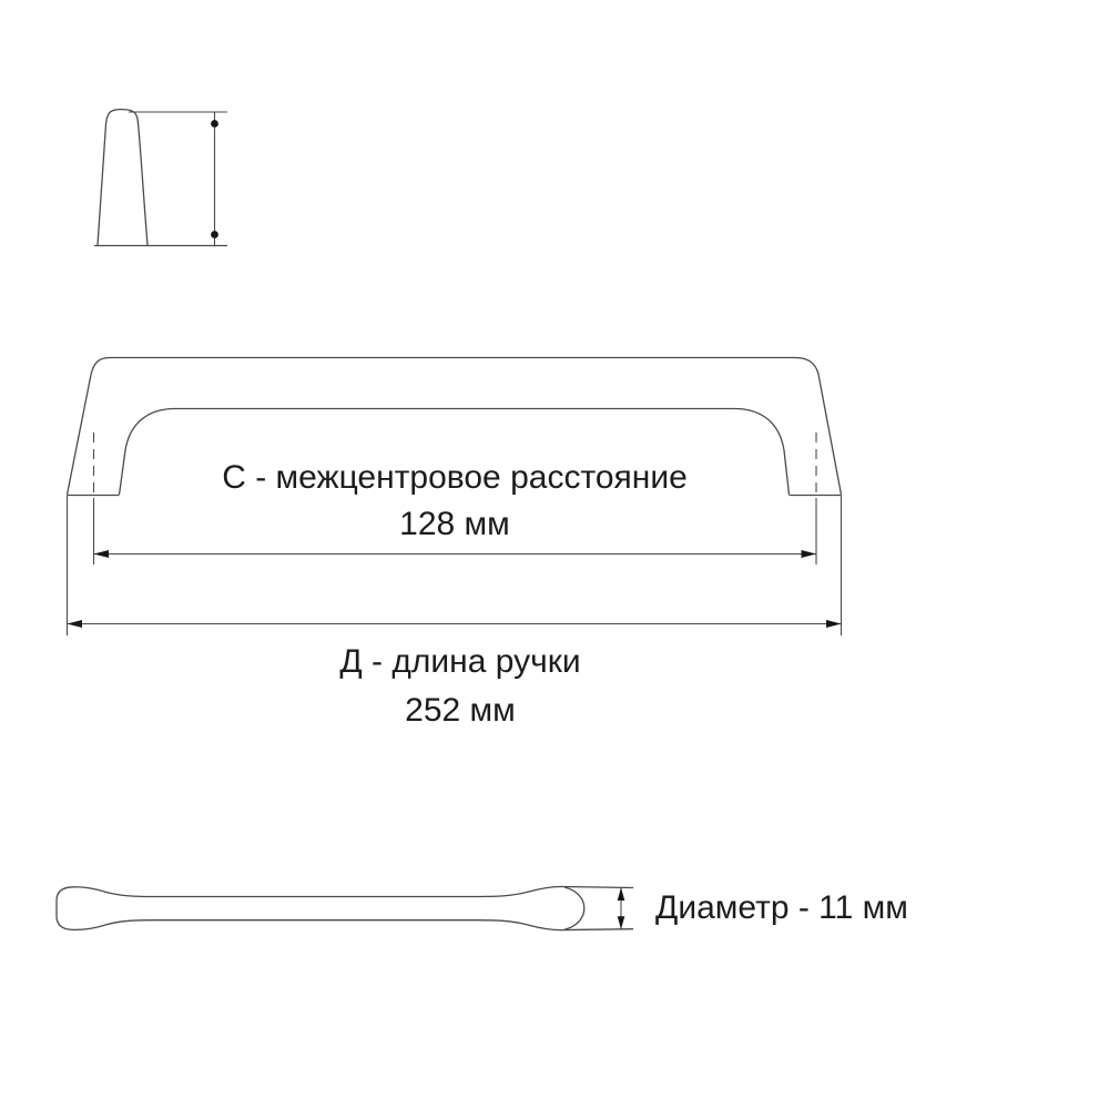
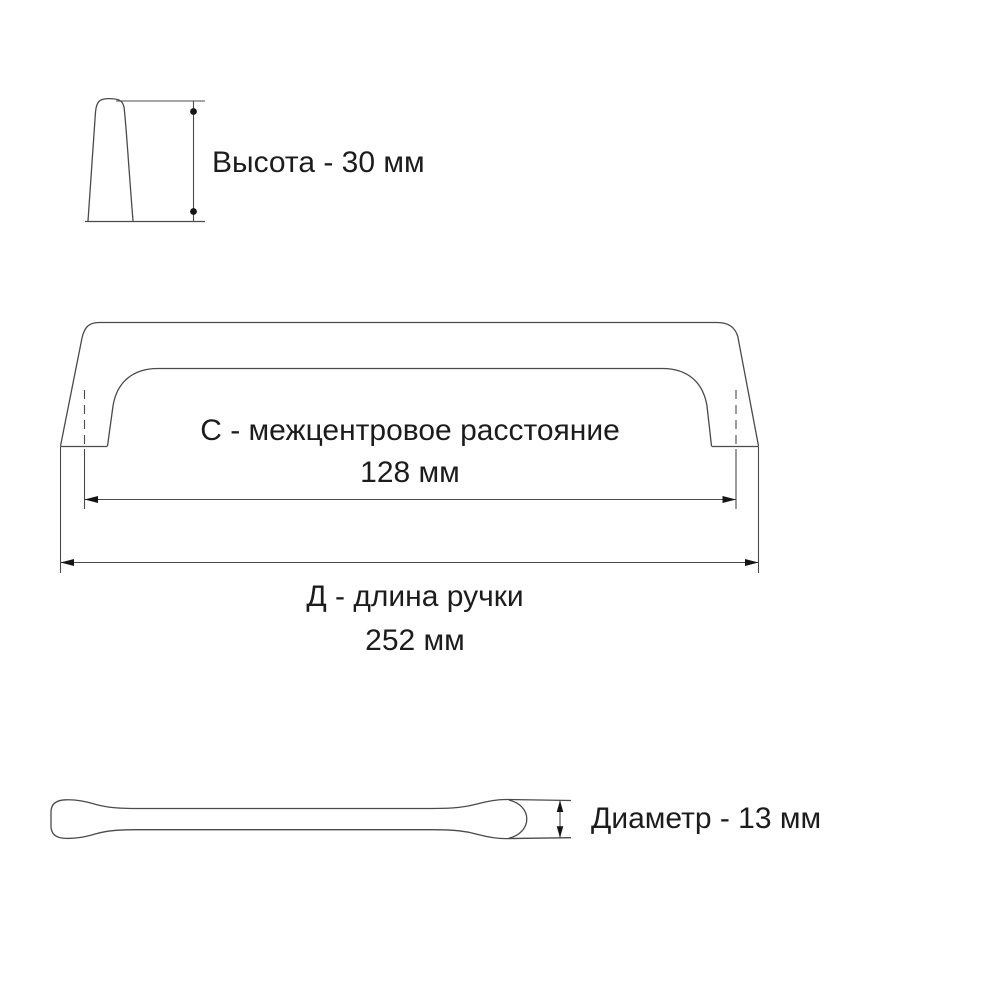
+ Высота - 30 мм
  С - межцентровое расстояние
  128 мм
  Д - длина ручки
  252 мм
- Диаметр - 11 мм
+ Диаметр - 13 мм
